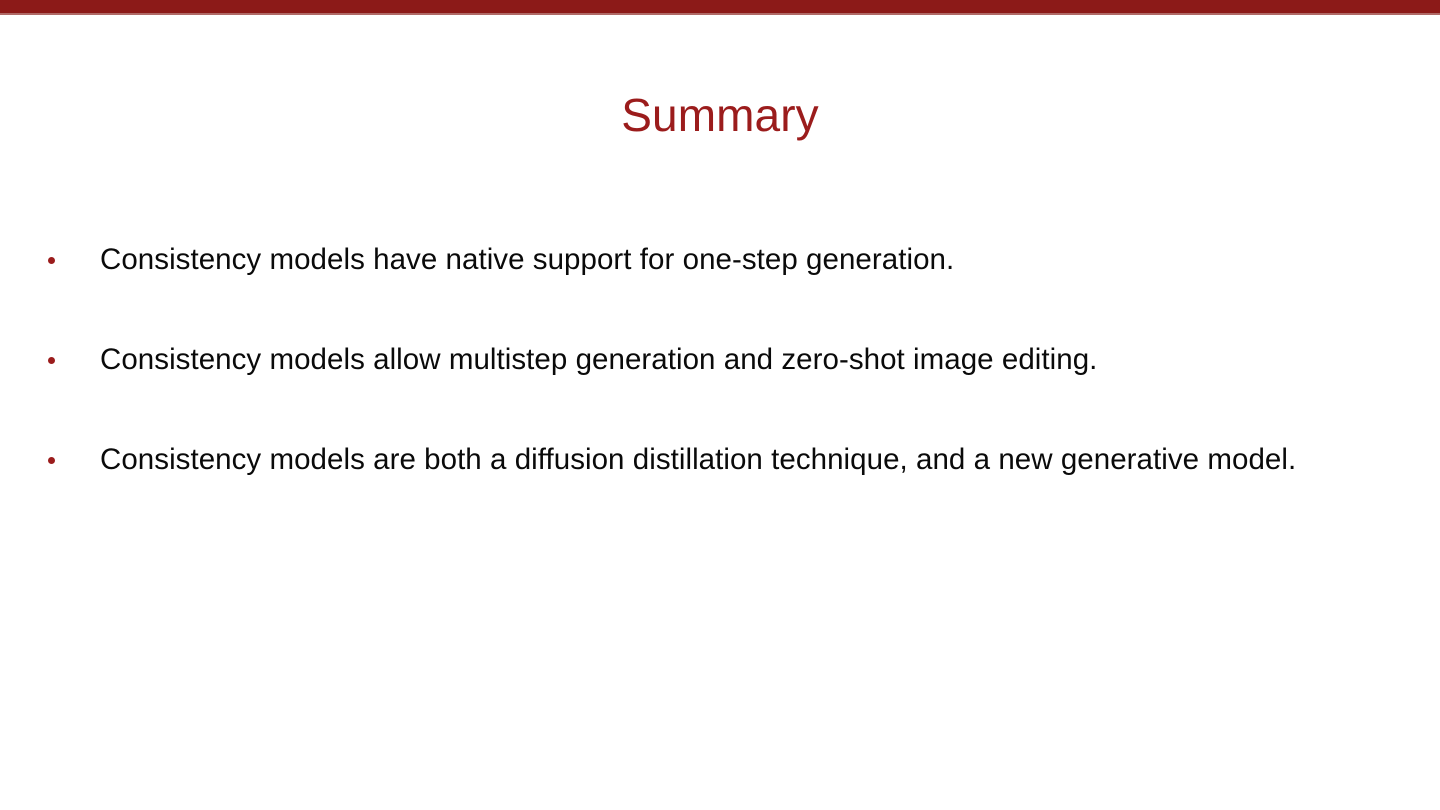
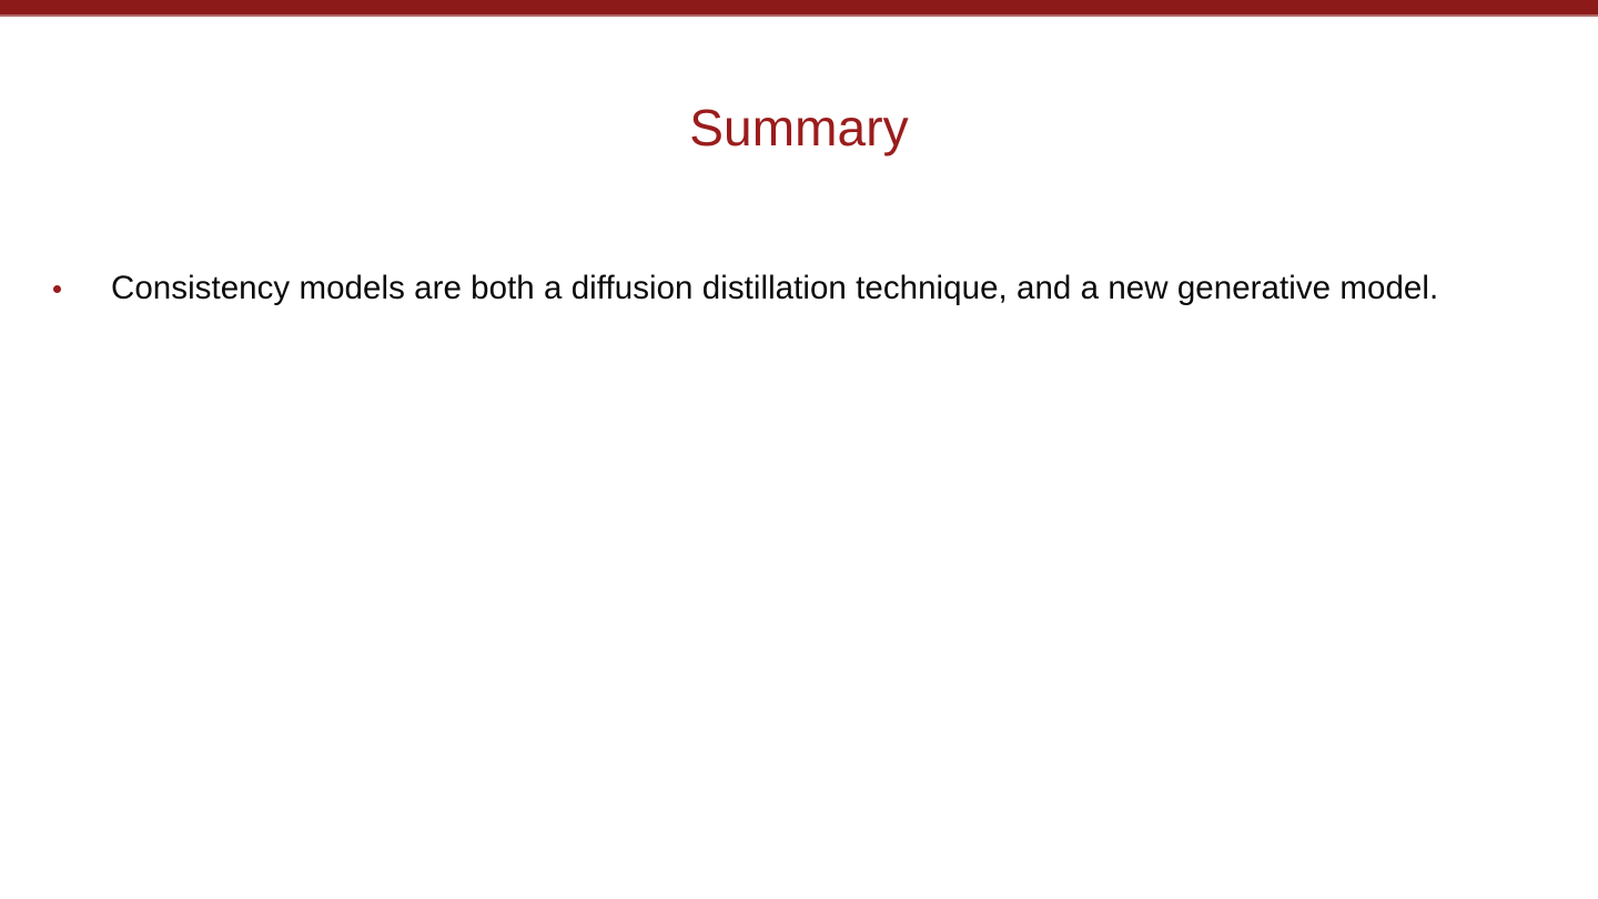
  Summary
- Consistency models have native support for one-step generation.
- Consistency models allow multistep generation and zero-shot image editing.
  Consistency models are both a diffusion distillation technique, and a new generative model.
